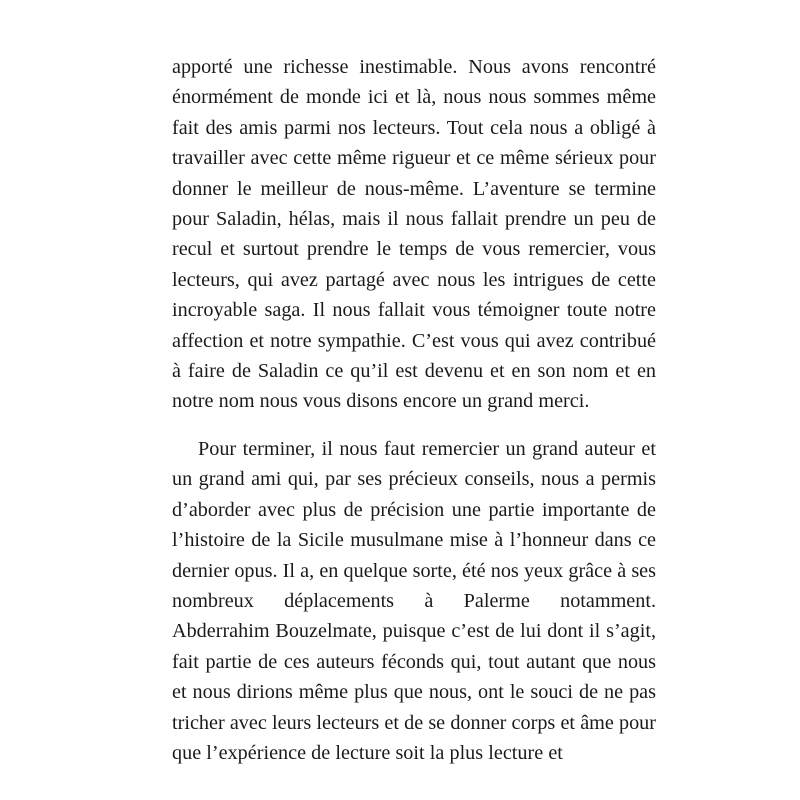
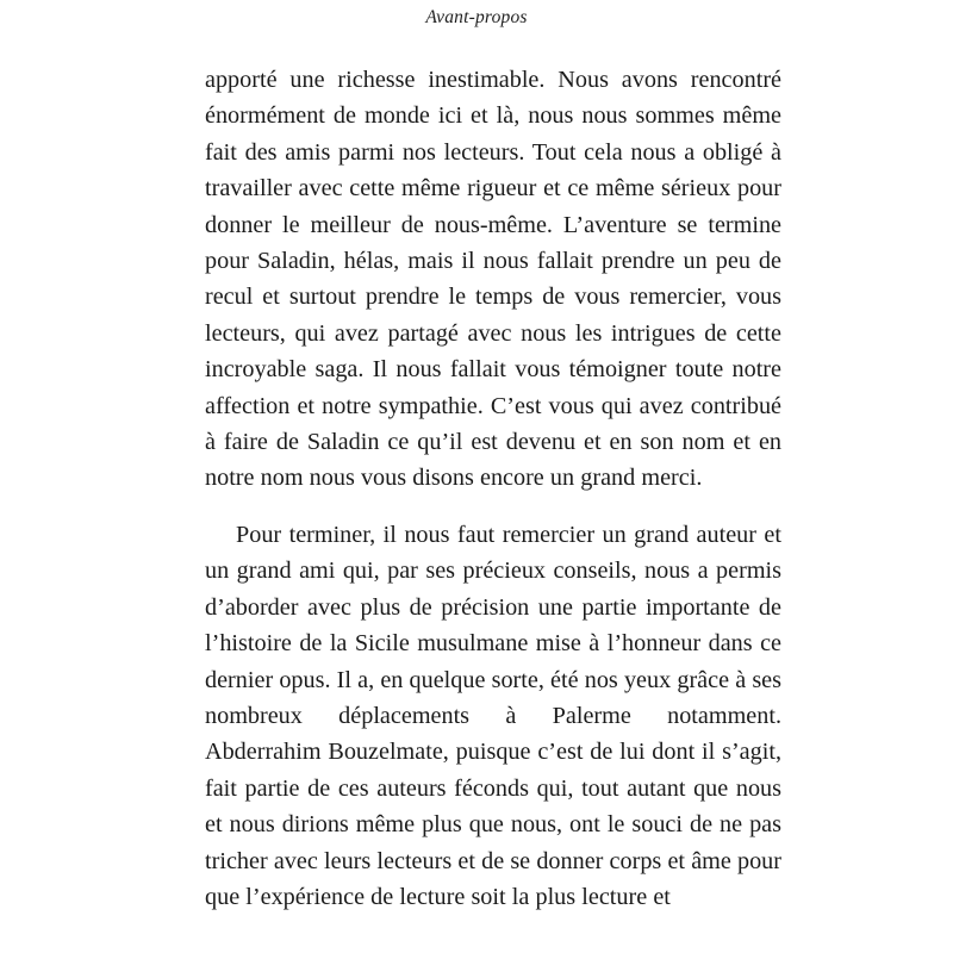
+ Avant-propos
  apporté une richesse inestimable. Nous avons rencontré énormément de monde ici et là, nous nous sommes même fait des amis parmi nos lecteurs. Tout cela nous a obligé à travailler avec cette même rigueur et ce même sérieux pour donner le meilleur de nous-même. L’aventure se termine pour Saladin, hélas, mais il nous fallait prendre un peu de recul et surtout prendre le temps de vous remercier, vous lecteurs, qui avez partagé avec nous les intrigues de cette incroyable saga. Il nous fallait vous témoigner toute notre affection et notre sympathie. C’est vous qui avez contribué à faire de Saladin ce qu’il est devenu et en son nom et en notre nom nous vous disons encore un grand merci.
  Pour terminer, il nous faut remercier un grand auteur et un grand ami qui, par ses précieux conseils, nous a permis d’aborder avec plus de précision une partie importante de l’histoire de la Sicile musulmane mise à l’honneur dans ce dernier opus. Il a, en quelque sorte, été nos yeux grâce à ses nombreux déplacements à Palerme notamment. Abderrahim Bouzelmate, puisque c’est de lui dont il s’agit, fait partie de ces auteurs féconds qui, tout autant que nous et nous dirions même plus que nous, ont le souci de ne pas tricher avec leurs lecteurs et de se donner corps et âme pour que l’expérience de lecture soit la plus lecture et
